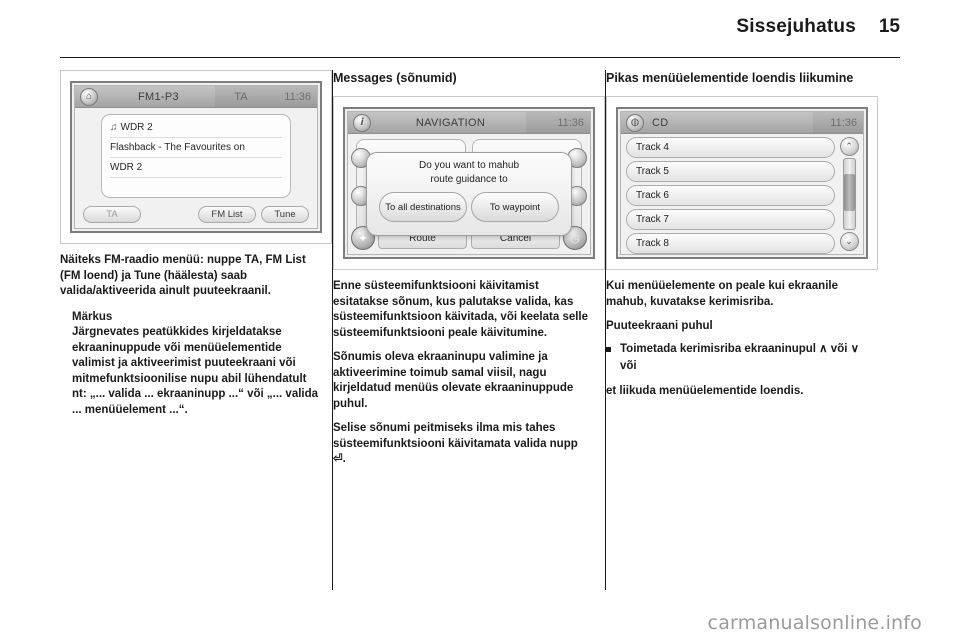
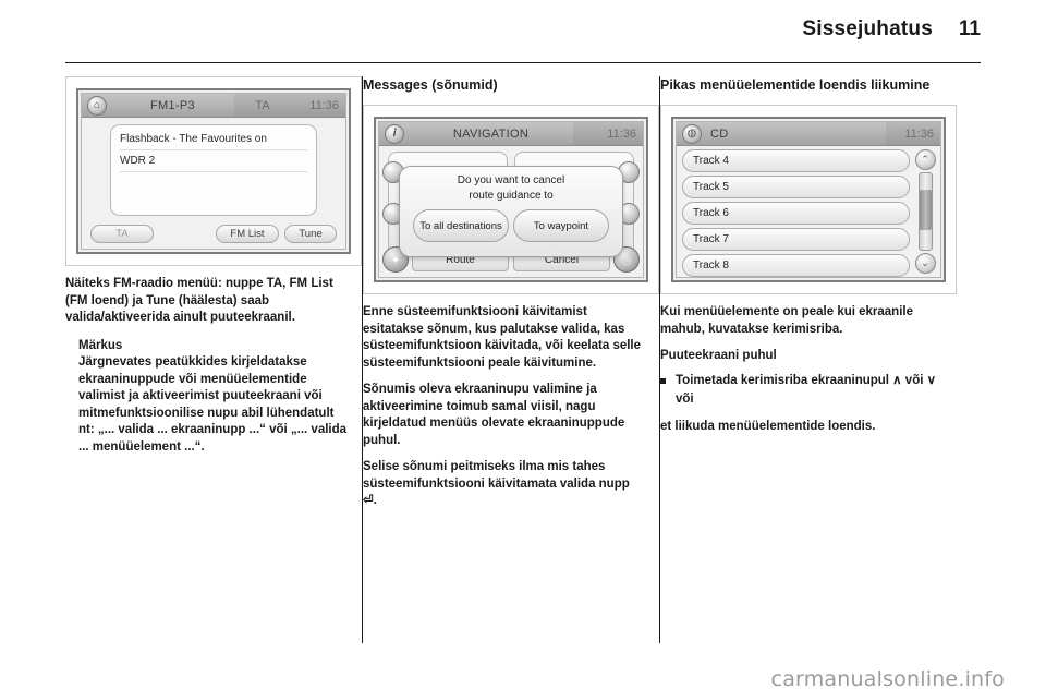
  Sissejuhatus
- 15
+ 11
  ⌂
  FM1-P3
  TA
  11:36
- ♫ WDR 2
  Flashback - The Favourites on
  WDR 2
  TA
  FM List
  Tune
  Näiteks FM-raadio menüü: nuppe TA, FM List (FM loend) ja Tune (häälesta) saab valida/aktiveerida ainult puuteekraanil.
  Märkus
  Järgnevates peatükkides kirjeldatakse ekraaninuppude või menüüelementide valimist ja aktiveerimist puuteekraani või mitmefunktsioonilise nupu abil lühendatult nt: „... valida ... ekraaninupp ...“ või „... valida ... menüüelement ...“.
  Messages (sõnumid)
  𝒊
  NAVIGATION
  11:36
  Route
  Cancel
  ✦
  ◷
- Do you want to mahub
+ Do you want to cancel
  route guidance to
  To all destinations
  To waypoint
  Enne süsteemifunktsiooni käivitamist esitatakse sõnum, kus palutakse valida, kas süsteemifunktsioon käivitada, või keelata selle süsteemifunktsiooni peale käivitumine.
  Sõnumis oleva ekraaninupu valimine ja aktiveerimine toimub samal viisil, nagu kirjeldatud menüüs olevate ekraaninuppude puhul.
  Selise sõnumi peitmiseks ilma mis tahes süsteemifunktsiooni käivitamata valida nupp ⏎.
  Pikas menüüelementide loendis liikumine
  ◍
  CD
  11:36
  Track 4
  Track 5
  Track 6
  Track 7
  Track 8
  ⌃
  ⌄
  Kui menüüelemente on peale kui ekraanile mahub, kuvatakse kerimisriba.
  Puuteekraani puhul
  Toimetada kerimisriba ekraaninupul ∧ või ∨
  või
  et liikuda menüüelementide loendis.
  carmanualsonline.info
